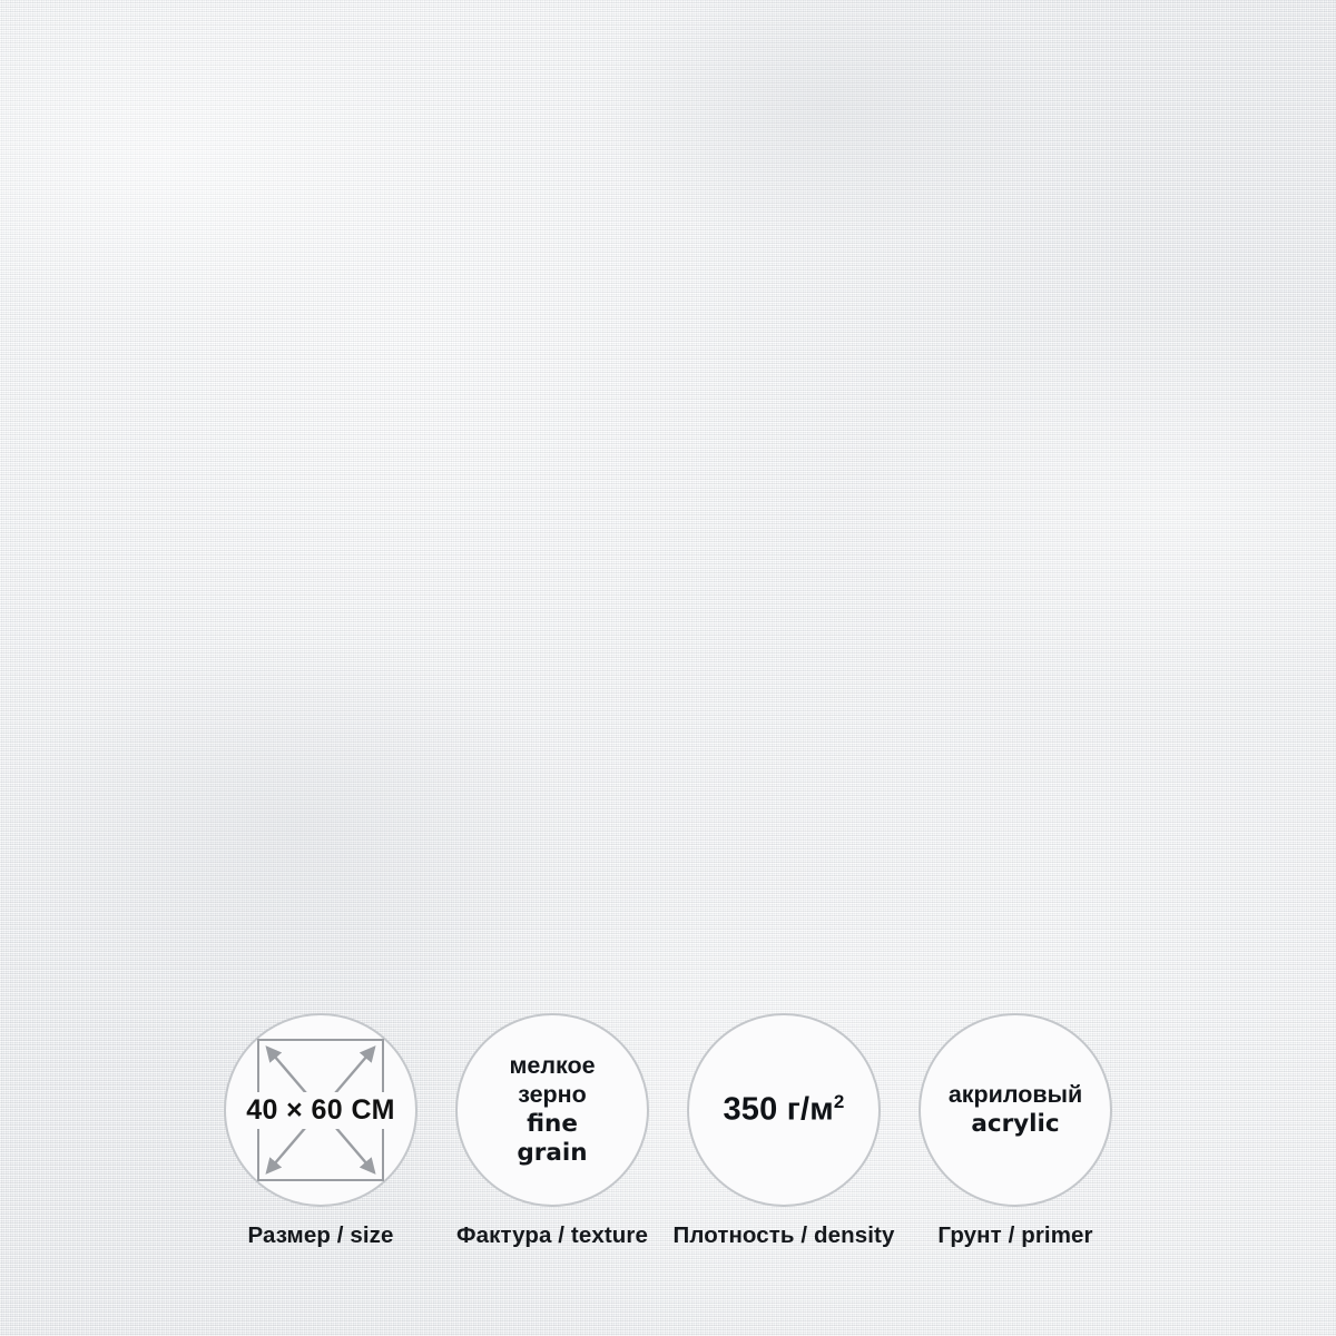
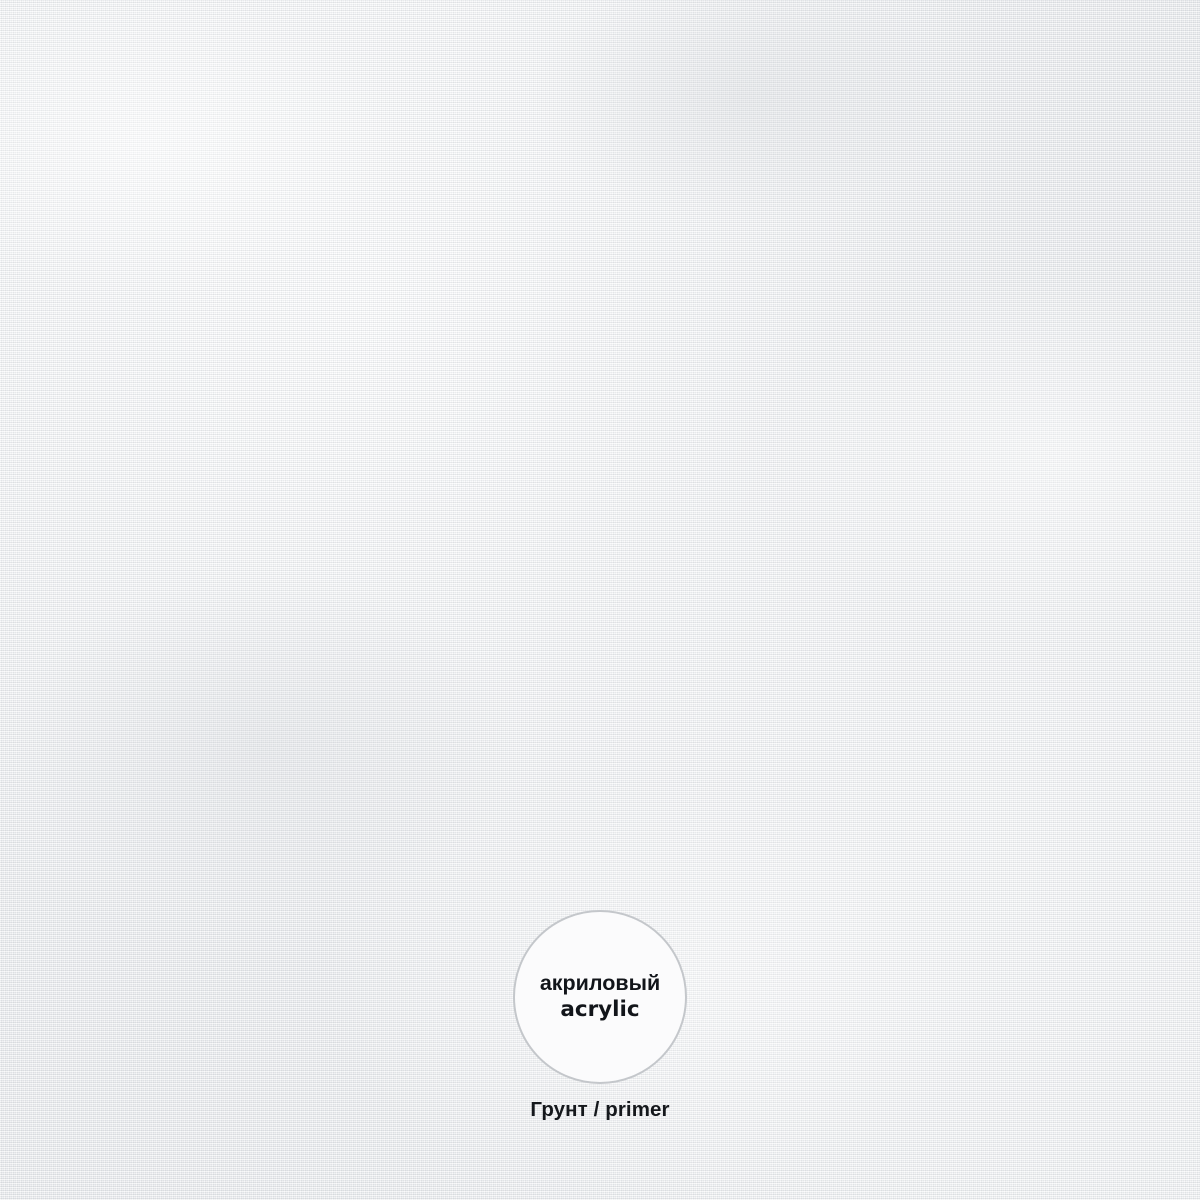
- 40 × 60 СМ
- Размер / size
- мелкое
- зерно
- fine
- grain
- Фактура / texture
- 350 г/м2
- Плотность / density
  акриловый
  acrylic
  Грунт / primer
